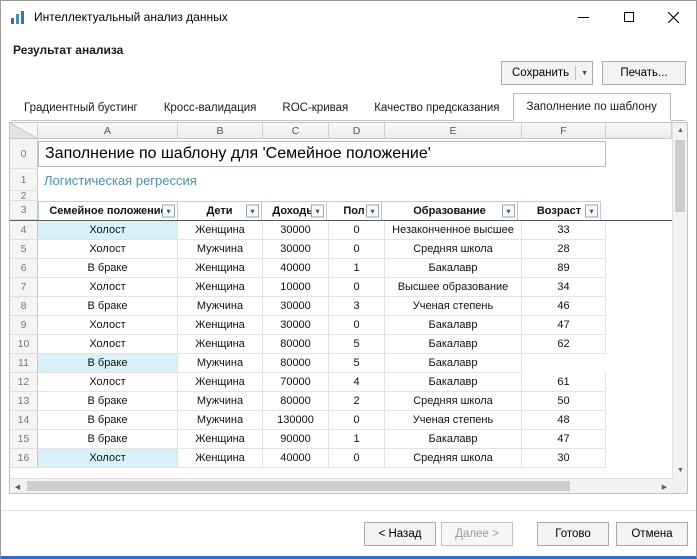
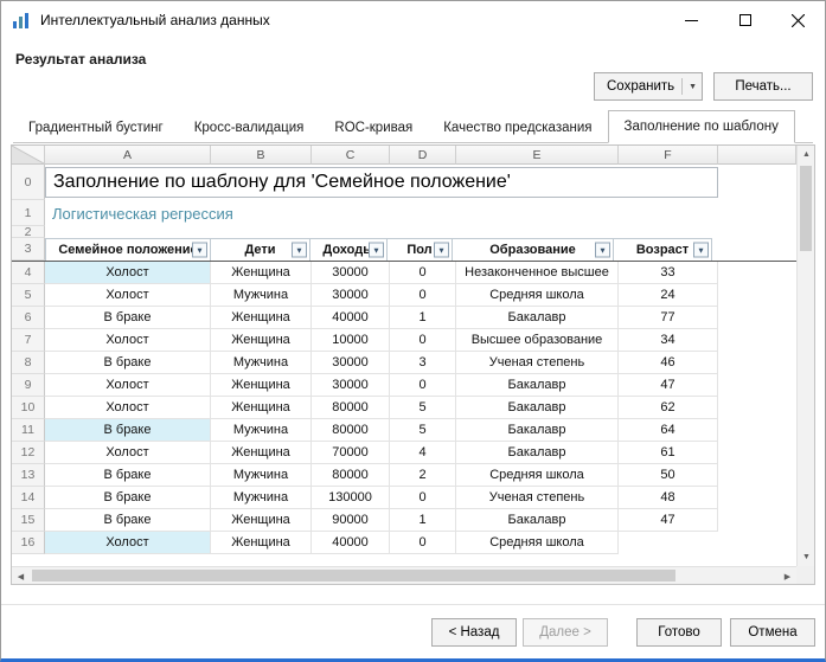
  Интеллектуальный анализ данных
  Результат анализа
  Сохранить
  Печать...
  Градиентный бустинг
  Кросс-валидация
  ROC-кривая
  Качество предсказания
  Заполнение по шаблону
  A
  B
  C
  D
  E
  F
  0
  Заполнение по шаблону для 'Семейное положение'
  1
  Логистическая регрессия
  2
  3
  Семейное положени
  Дети
  Доход
  Пол
  Образование
  Возраст
  4
  Холост
  Женщина
  30000
  0
  Незаконченное высшее
  33
  5
  Холост
  Мужчина
  30000
  0
  Средняя школа
- 28
+ 24
  6
  В браке
  Женщина
  40000
  1
  Бакалавр
- 89
+ 77
  7
  Холост
  Женщина
  10000
  0
  Высшее образование
  34
  8
  В браке
  Мужчина
  30000
  3
  Ученая степень
  46
  9
  Холост
  Женщина
  30000
  0
  Бакалавр
  47
  10
  Холост
  Женщина
  80000
  5
  Бакалавр
  62
  11
  В браке
  Мужчина
  80000
  5
  Бакалавр
+ 64
  12
  Холост
  Женщина
  70000
  4
  Бакалавр
  61
  13
  В браке
  Мужчина
  80000
  2
  Средняя школа
  50
  14
  В браке
  Мужчина
  130000
  0
  Ученая степень
  48
  15
  В браке
  Женщина
  90000
  1
  Бакалавр
  47
  16
  Холост
  Женщина
  40000
  0
  Средняя школа
- 30
  < Назад
  Далее >
  Готово
  Отмена
